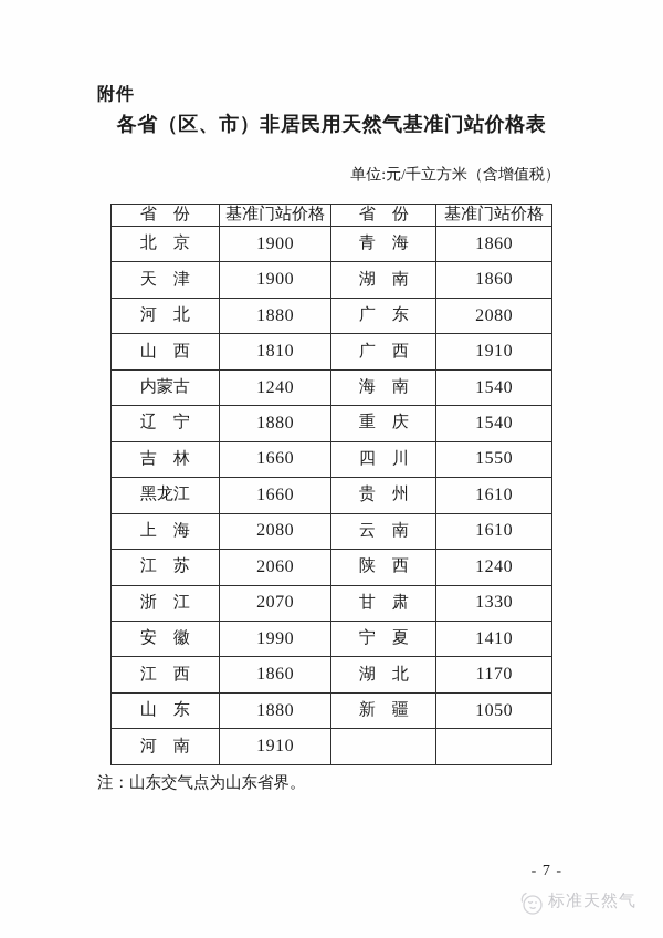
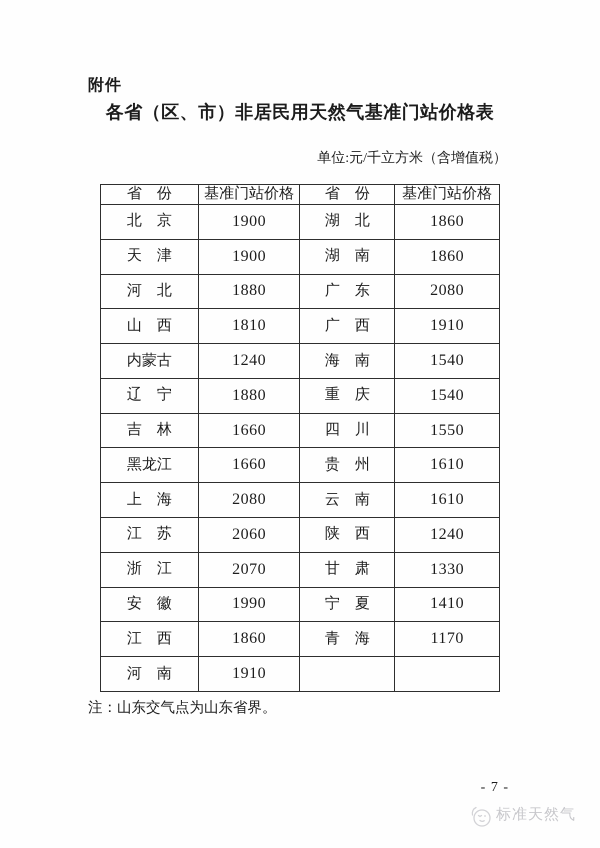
  附件
  各省（区、市）非居民用天然气基准门站价格表
  单位:元/千立方米（含增值税）
  省 份	基准门站价格	省 份	基准门站价格
- 北 京	1900	青 海	1860
+ 北 京	1900	湖 北	1860
  天 津	1900	湖 南	1860
  河 北	1880	广 东	2080
  山 西	1810	广 西	1910
  内蒙古	1240	海 南	1540
  辽 宁	1880	重 庆	1540
  吉 林	1660	四 川	1550
  黑龙江	1660	贵 州	1610
  上 海	2080	云 南	1610
  江 苏	2060	陕 西	1240
  浙 江	2070	甘 肃	1330
  安 徽	1990	宁 夏	1410
- 江 西	1860	湖 北	1170
+ 江 西	1860	青 海	1170
- 山 东	1880	新 疆	1050
  河 南	1910
  注：山东交气点为山东省界。
  - 7 -
  标准天然气
